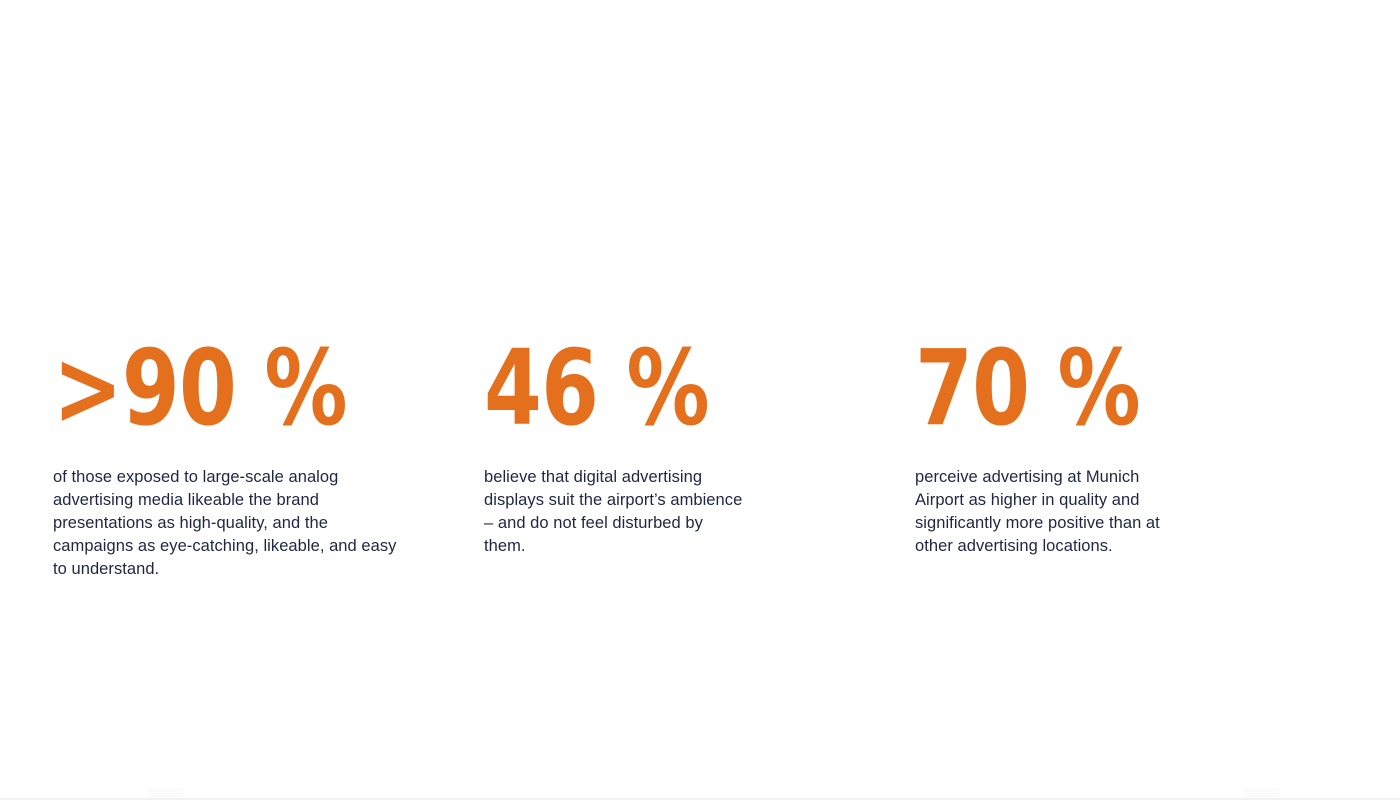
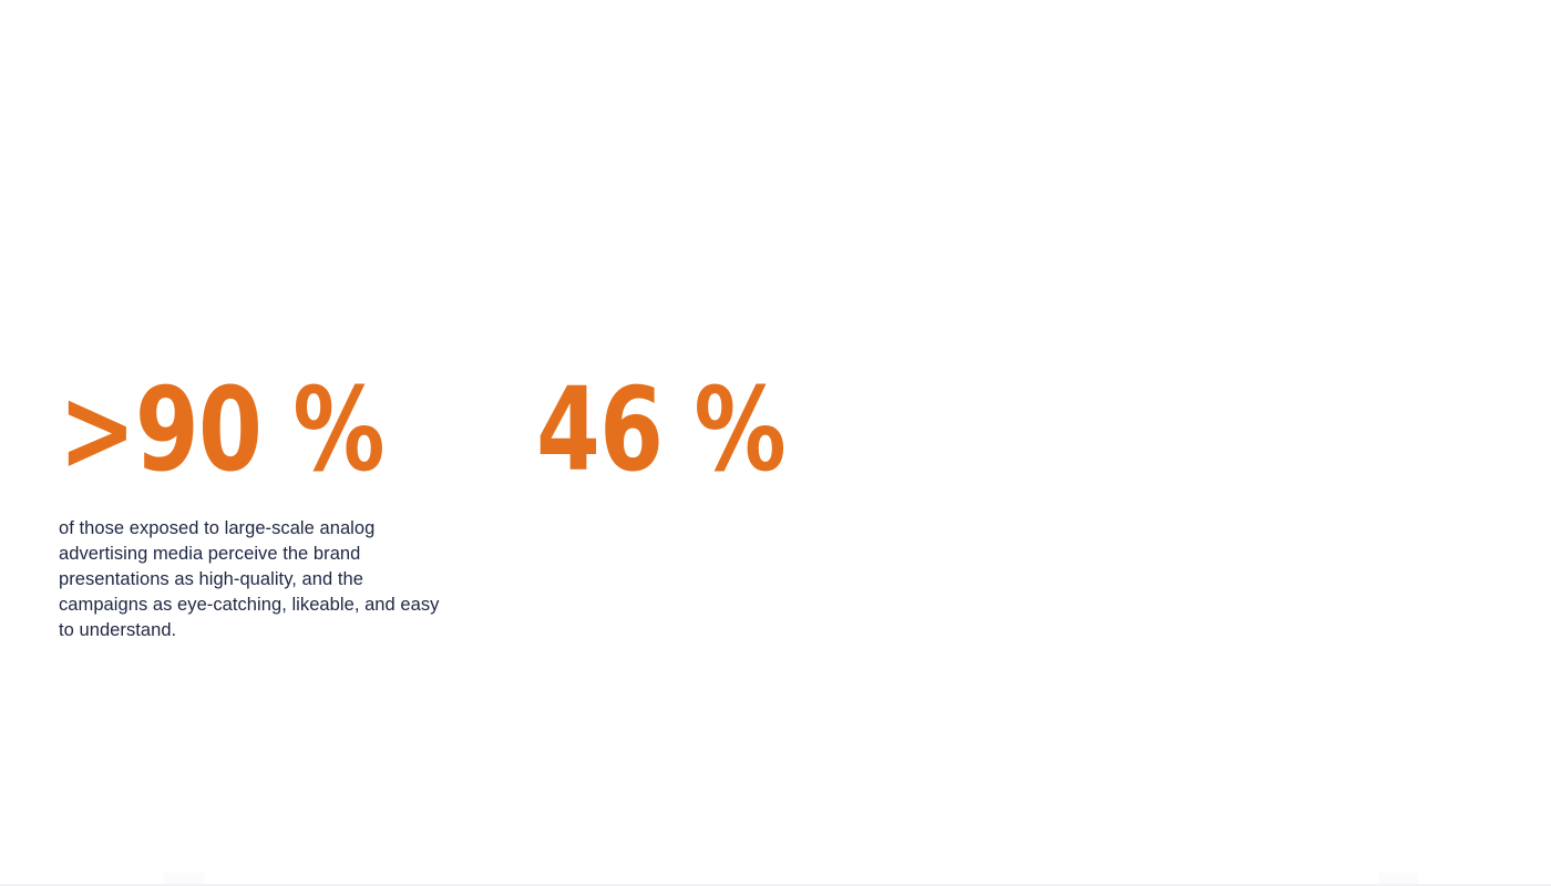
  >90 %
- of those exposed to large-scale analog advertising media likeable the brand presentations as high-quality, and the campaigns as eye-catching, likeable, and easy to understand.
+ of those exposed to large-scale analog advertising media perceive the brand presentations as high-quality, and the campaigns as eye-catching, likeable, and easy to understand.
  46 %
- believe that digital advertising displays suit the airport’s ambience – and do not feel disturbed by them.
- 70 %
- perceive advertising at Munich Airport as higher in quality and significantly more positive than at other advertising locations.
